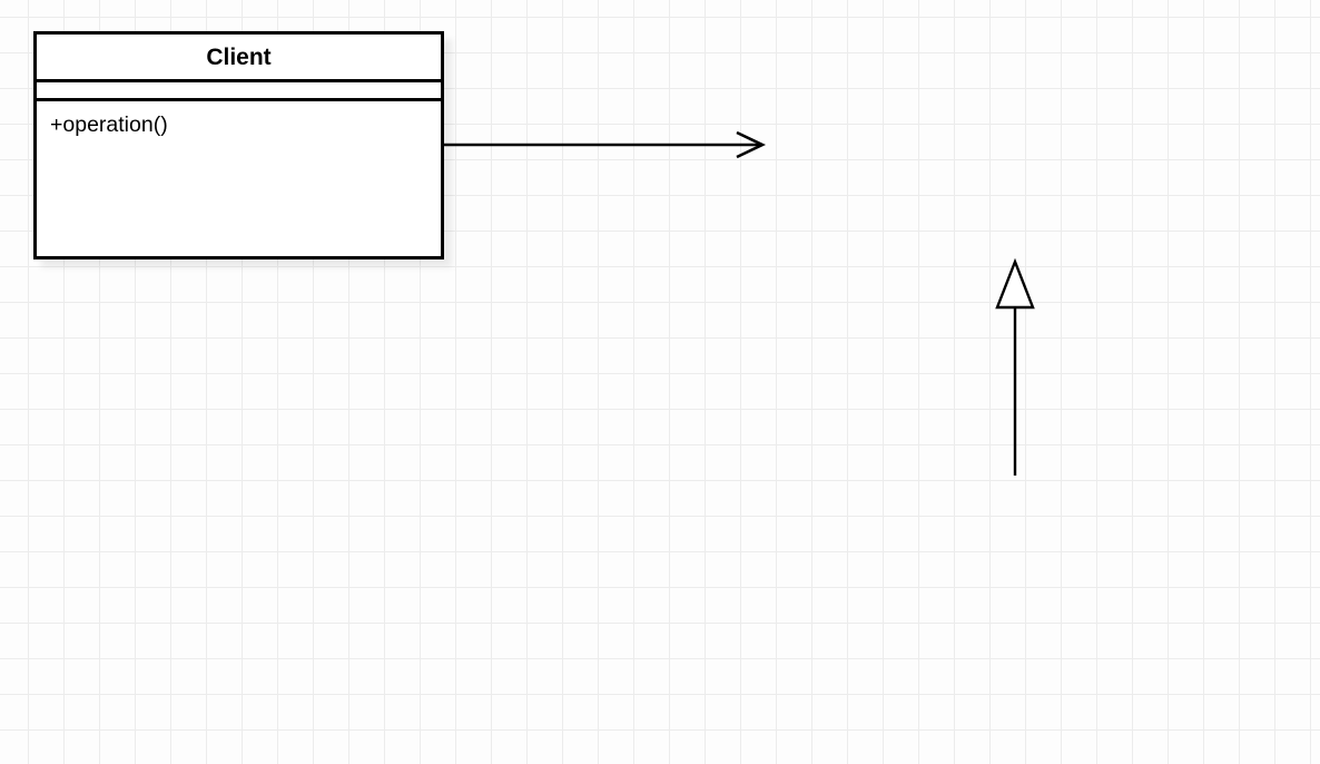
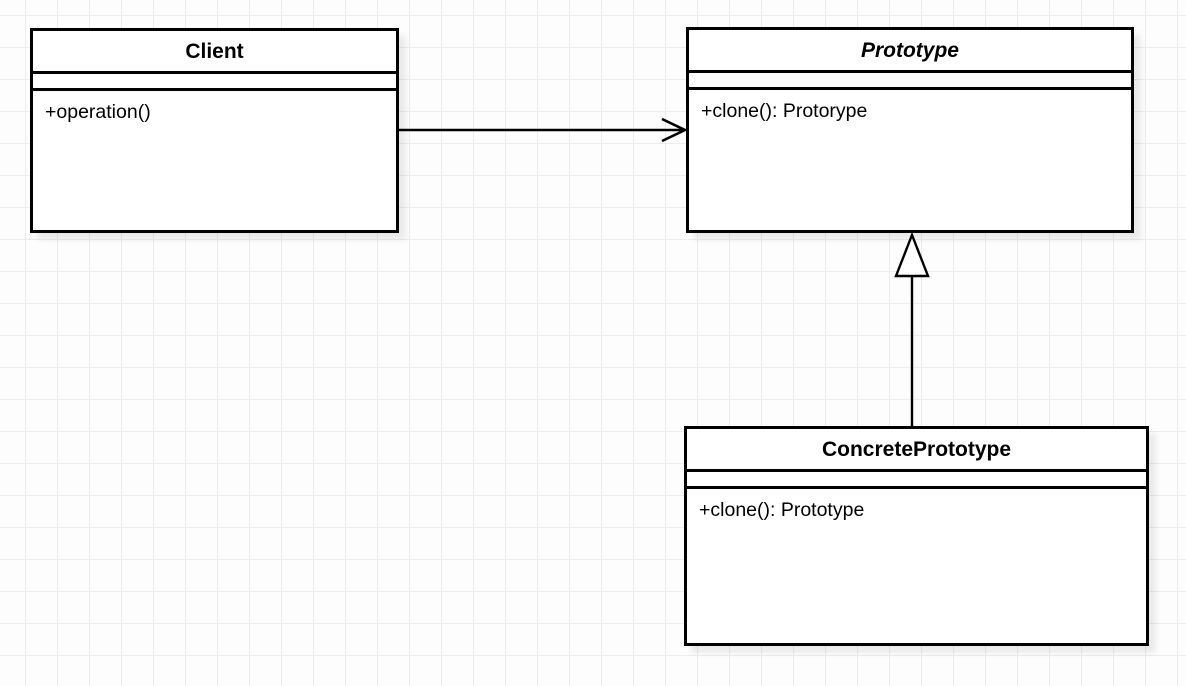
  Client
  +operation()
+ Prototype
+ +clone(): Protorype
+ ConcretePrototype
+ +clone(): Prototype
